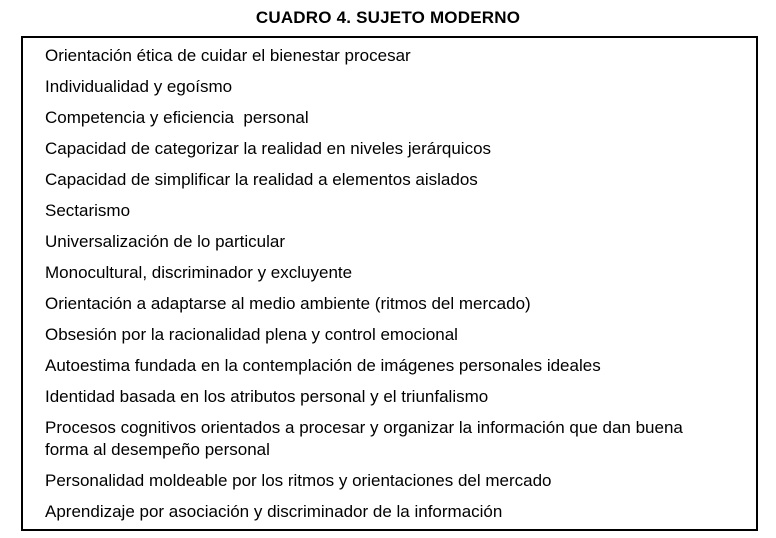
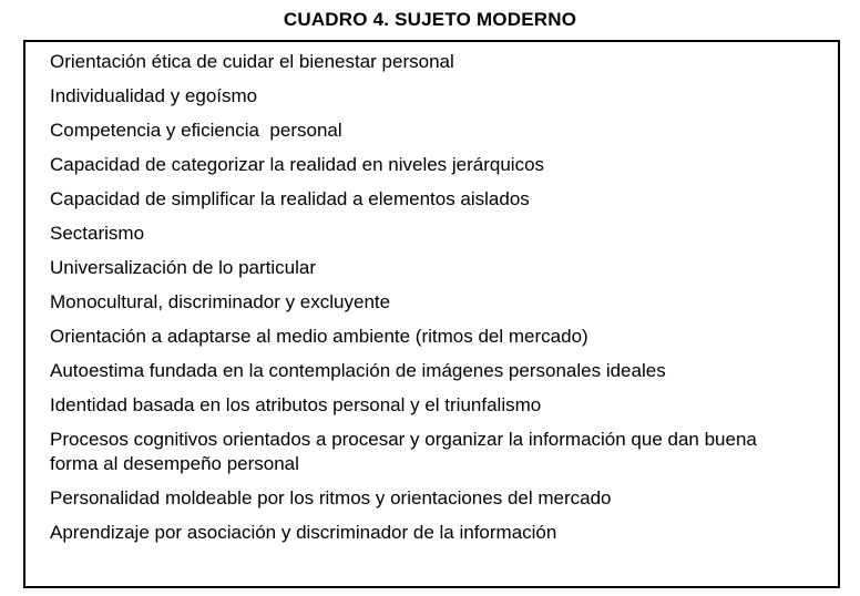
  CUADRO 4. SUJETO MODERNO
- Orientación ética de cuidar el bienestar procesar
+ Orientación ética de cuidar el bienestar personal
  Individualidad y egoísmo
  Competencia y eficiencia personal
  Capacidad de categorizar la realidad en niveles jerárquicos
  Capacidad de simplificar la realidad a elementos aislados
  Sectarismo
  Universalización de lo particular
  Monocultural, discriminador y excluyente
  Orientación a adaptarse al medio ambiente (ritmos del mercado)
- Obsesión por la racionalidad plena y control emocional
  Autoestima fundada en la contemplación de imágenes personales ideales
  Identidad basada en los atributos personal y el triunfalismo
  Procesos cognitivos orientados a procesar y organizar la información que dan buena forma al desempeño personal
  Personalidad moldeable por los ritmos y orientaciones del mercado
  Aprendizaje por asociación y discriminador de la información
